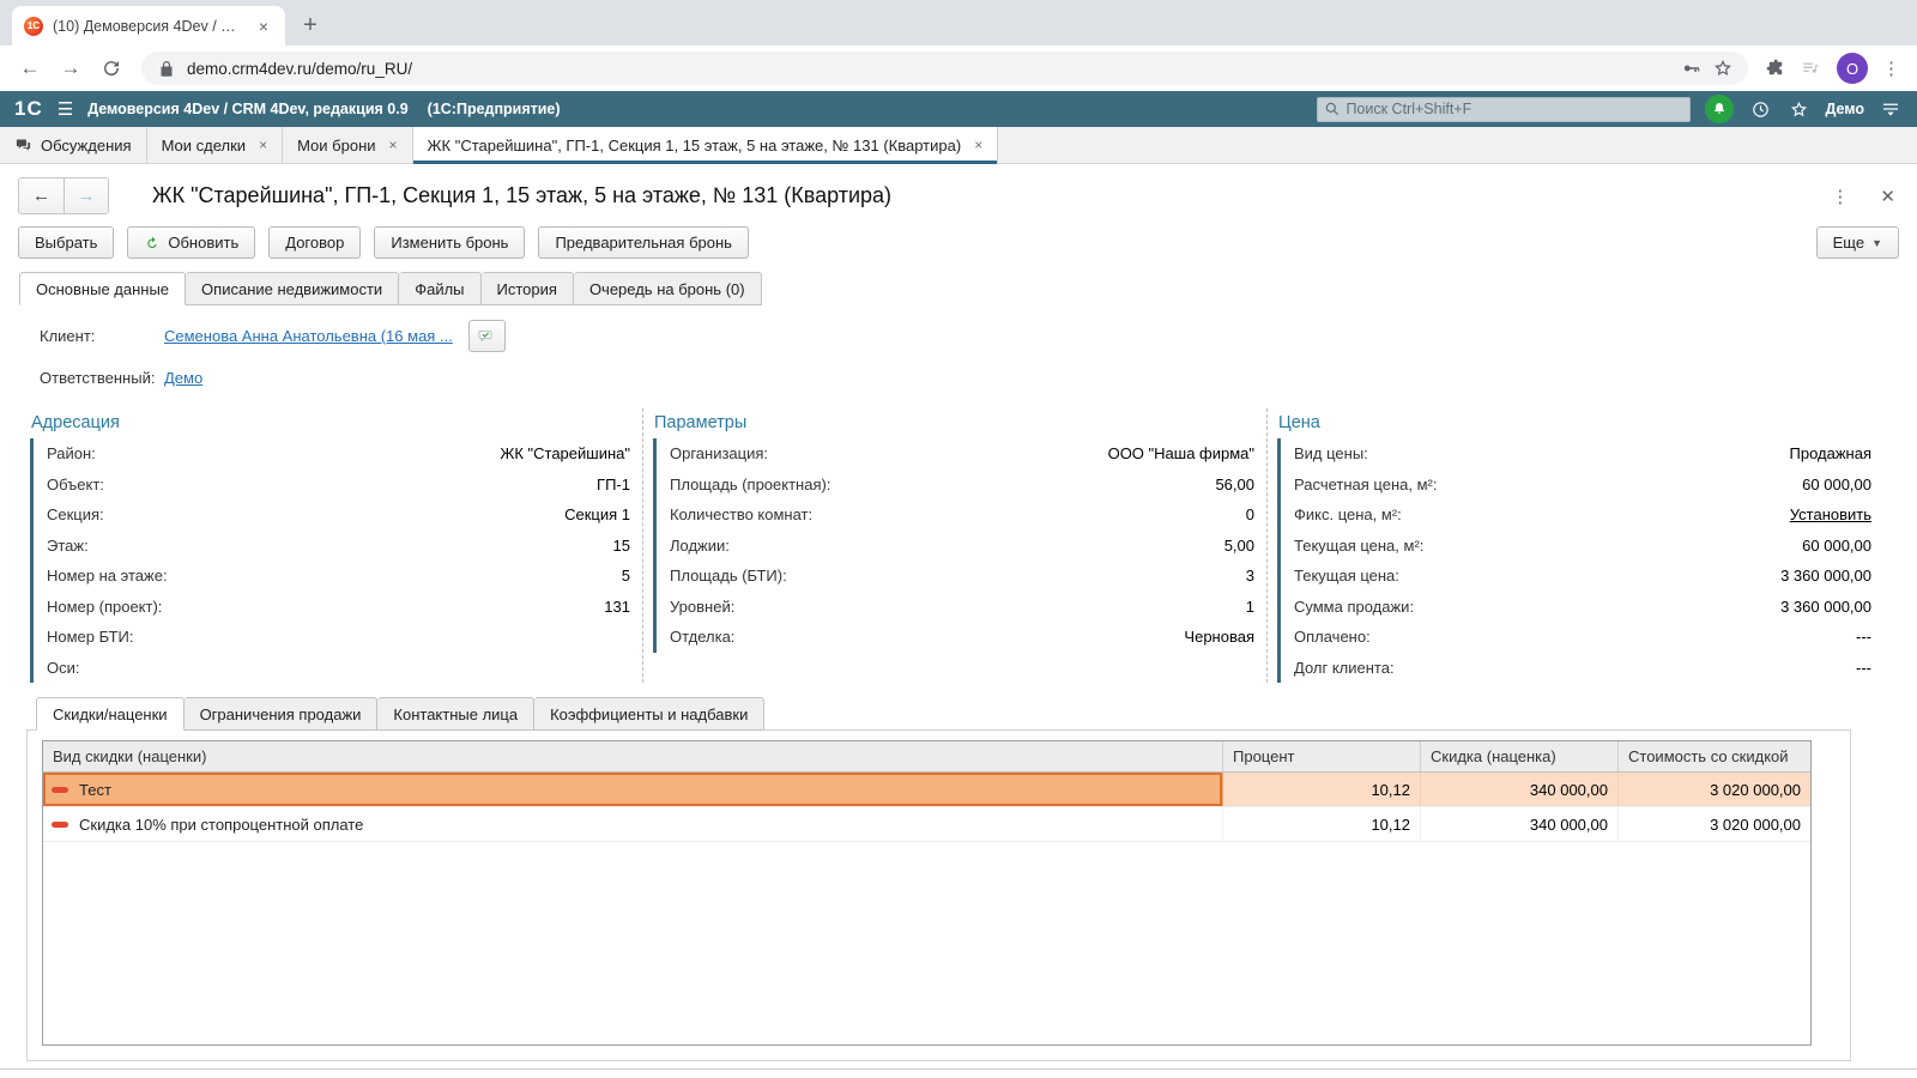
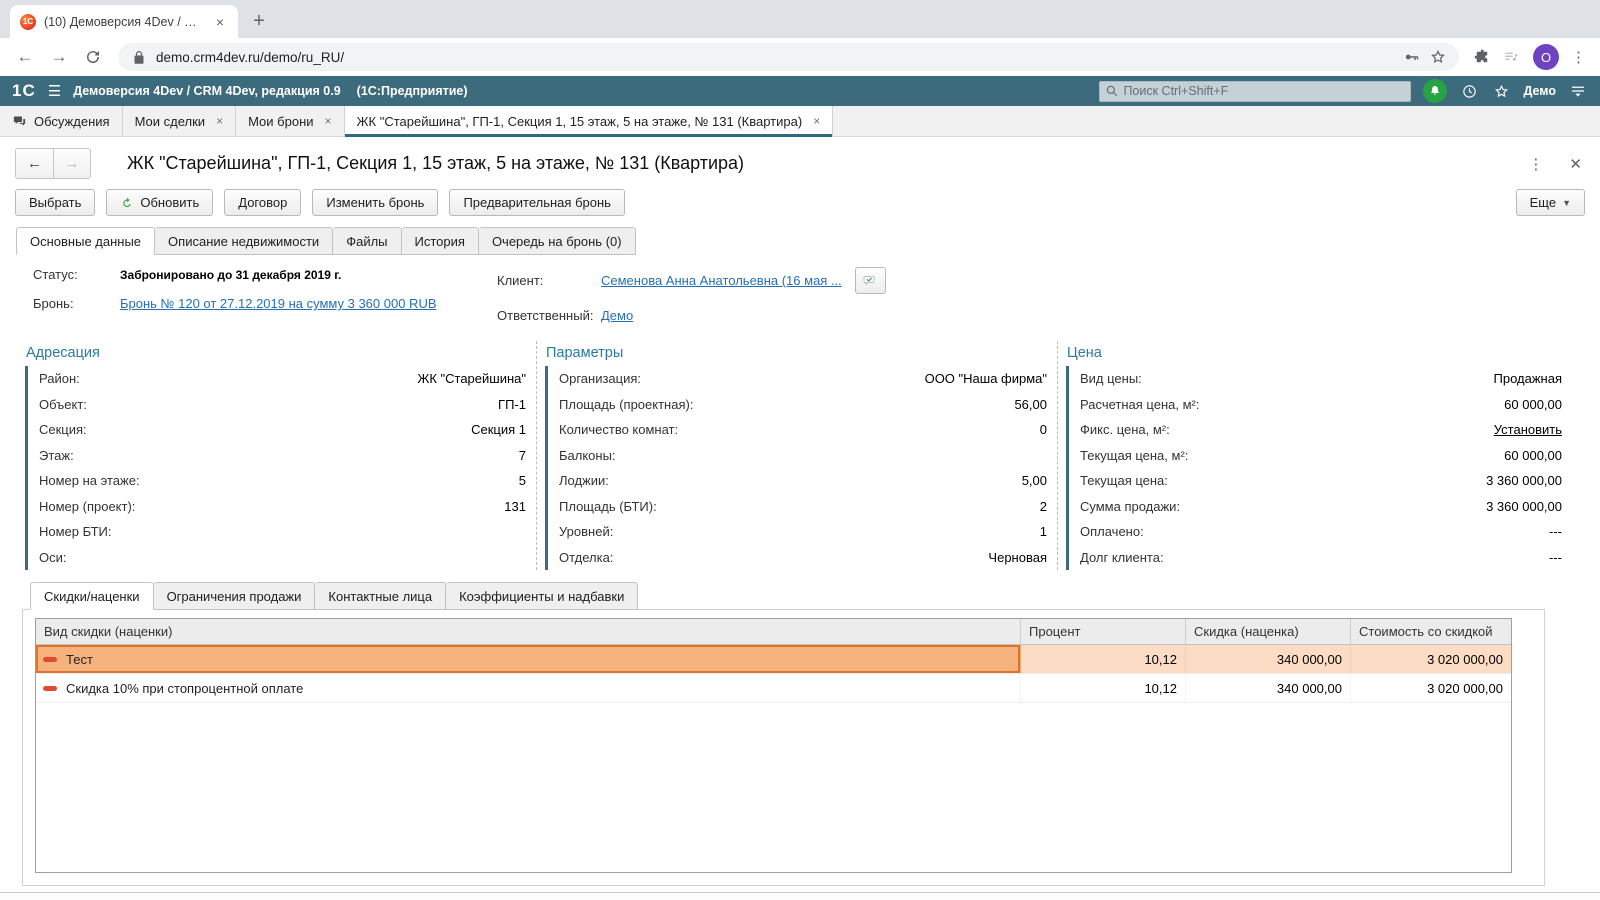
  1С
  (10) Демоверсия 4Dev / CR
  ×
  +
  ←
  →
  demo.crm4dev.ru/demo/ru_RU/
  O
  ⋮
  1С
  ☰
  Демоверсия 4Dev / CRM 4Dev, редакция 0.9 (1С:Предприятие)
  Поиск Ctrl+Shift+F
  Демо
  Обсуждения
  Мои сделки
  ×
  Мои брони
  ×
  ЖК "Старейшина", ГП-1, Секция 1, 15 этаж, 5 на этаже, № 131 (Квартира)
  ×
  ←
  →
  ЖК "Старейшина", ГП-1, Секция 1, 15 этаж, 5 на этаже, № 131 (Квартира)
  ⋮
  ✕
  Выбрать
  Обновить
  Договор
  Изменить бронь
  Предварительная бронь
  Еще
  ▼
  Основные данные
  Описание недвижимости
  Файлы
  История
  Очередь на бронь (0)
+ Статус:
+ Забронировано до 31 декабря 2019 г.
+ Бронь:
+ Бронь № 120 от 27.12.2019 на сумму 3 360 000 RUB
  Клиент:
  Семенова Анна Анатольевна (16 мая ...
  Ответственный:
  Демо
  Адресация
  Район:
  ЖК "Старейшина"
  Объект:
  ГП-1
  Секция:
  Секция 1
  Этаж:
- 15
+ 7
  Номер на этаже:
  5
  Номер (проект):
  131
  Номер БТИ:
  Оси:
  Параметры
  Организация:
  ООО "Наша фирма"
  Площадь (проектная):
  56,00
  Количество комнат:
  0
+ Балконы:
  Лоджии:
  5,00
  Площадь (БТИ):
- 3
+ 2
  Уровней:
  1
  Отделка:
  Черновая
  Цена
  Вид цены:
  Продажная
  Расчетная цена, м²:
  60 000,00
  Фикс. цена, м²:
  Установить
  Текущая цена, м²:
  60 000,00
  Текущая цена:
  3 360 000,00
  Сумма продажи:
  3 360 000,00
  Оплачено:
  ---
  Долг клиента:
  ---
  Скидки/наценки
  Ограничения продажи
  Контактные лица
  Коэффициенты и надбавки
  Вид скидки (наценки)
  Процент
  Скидка (наценка)
  Стоимость со скидкой
  Тест
  10,12
  340 000,00
  3 020 000,00
  Скидка 10% при стопроцентной оплате
  10,12
  340 000,00
  3 020 000,00
